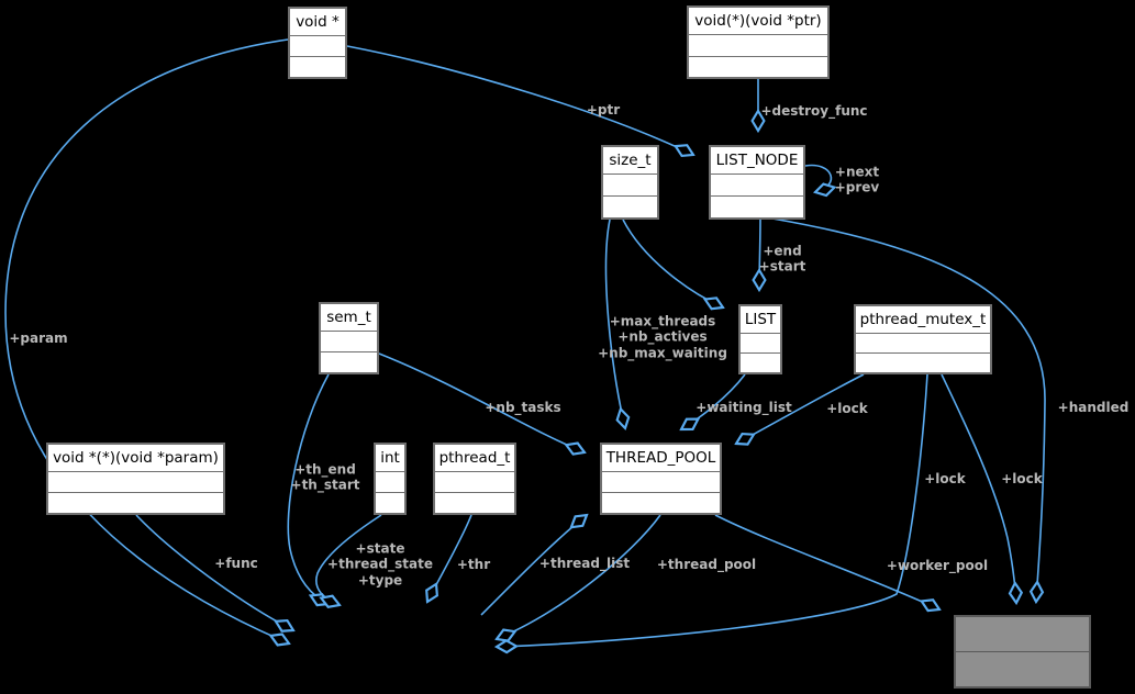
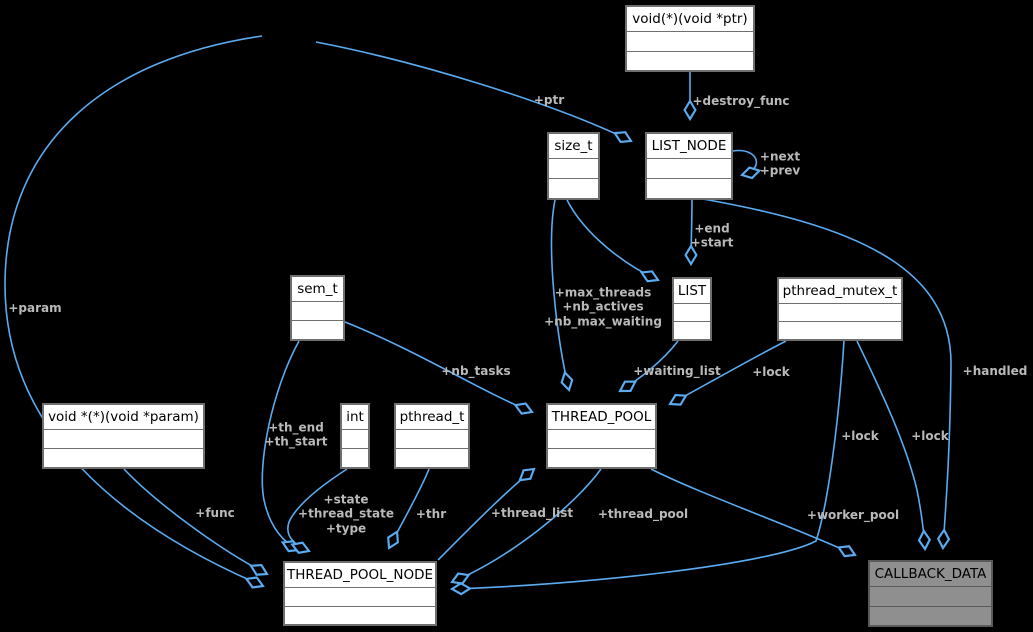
- void *
  void(*)(void *ptr)
  size_t
  LIST_NODE
  sem_t
  LIST
  pthread_mutex_t
  void *(*)(void *param)
  int
  pthread_t
  THREAD_POOL
+ THREAD_POOL_NODE
+ CALLBACK_DATA
  +ptr
  +destroy_func
  +next
  +prev
  +end
  +start
  +max_threads
  +nb_actives
  +nb_max_waiting
  +param
  +nb_tasks
  +waiting_list
  +lock
  +handled
  +th_end
  +th_start
  +lock
  +lock
  +state
  +thread_state
  +type
  +thr
  +func
  +thread_list
  +thread_pool
  +worker_pool
